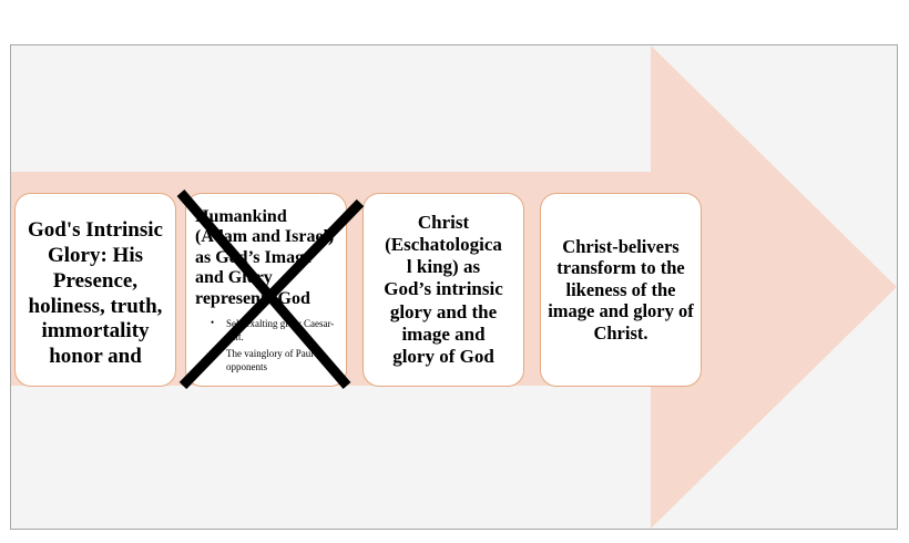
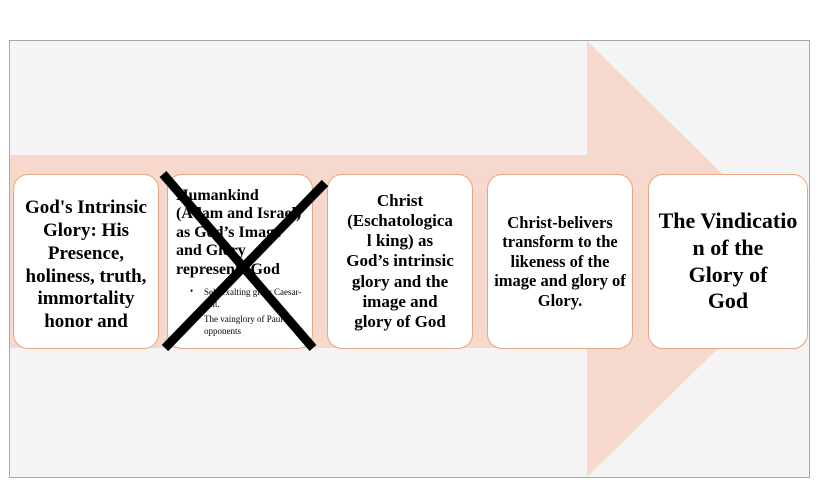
  God's Intrinsic Glory: His Presence, holiness, truth, immortality honor and
  umankind (Aam and Israe as G’s Imag and Gly represen God
  The vainglory of Paul opponents
  Christ (Eschatologica
  l king) as
  God’s intrinsic
  glory and the
  image and
  glory of God
- Christ-belivers transform to the likeness of the image and glory of Christ.
+ Christ-belivers transform to the likeness of the image and glory of Glory.
+ The Vindicatio
+ n of the
+ Glory of
+ God
